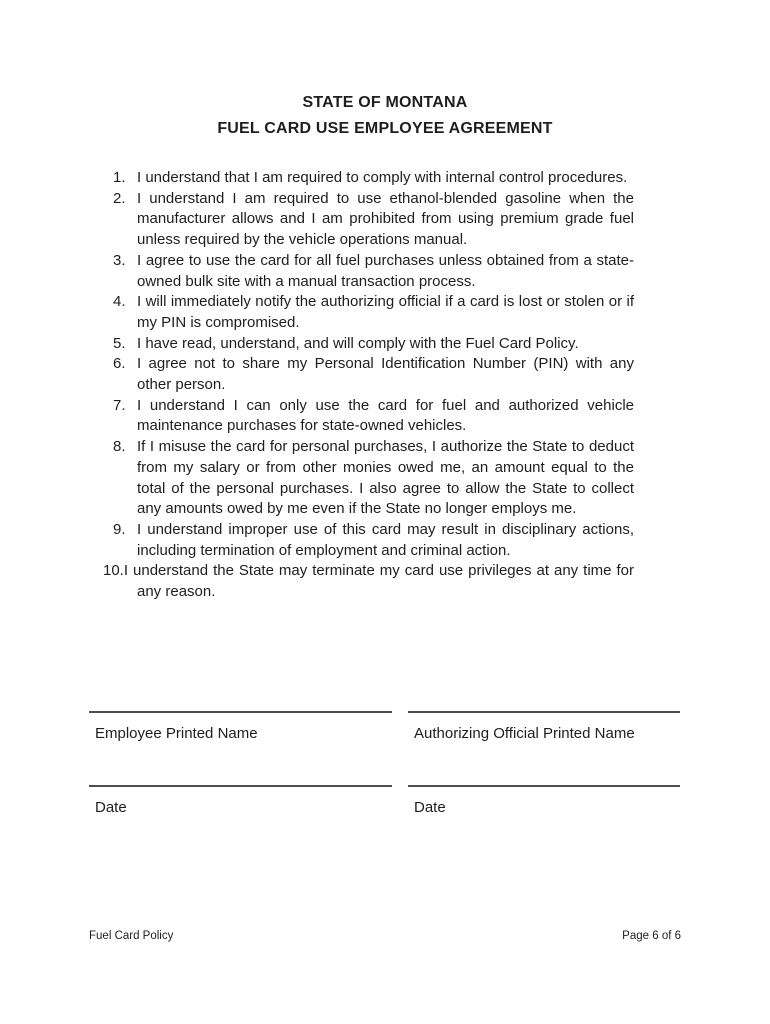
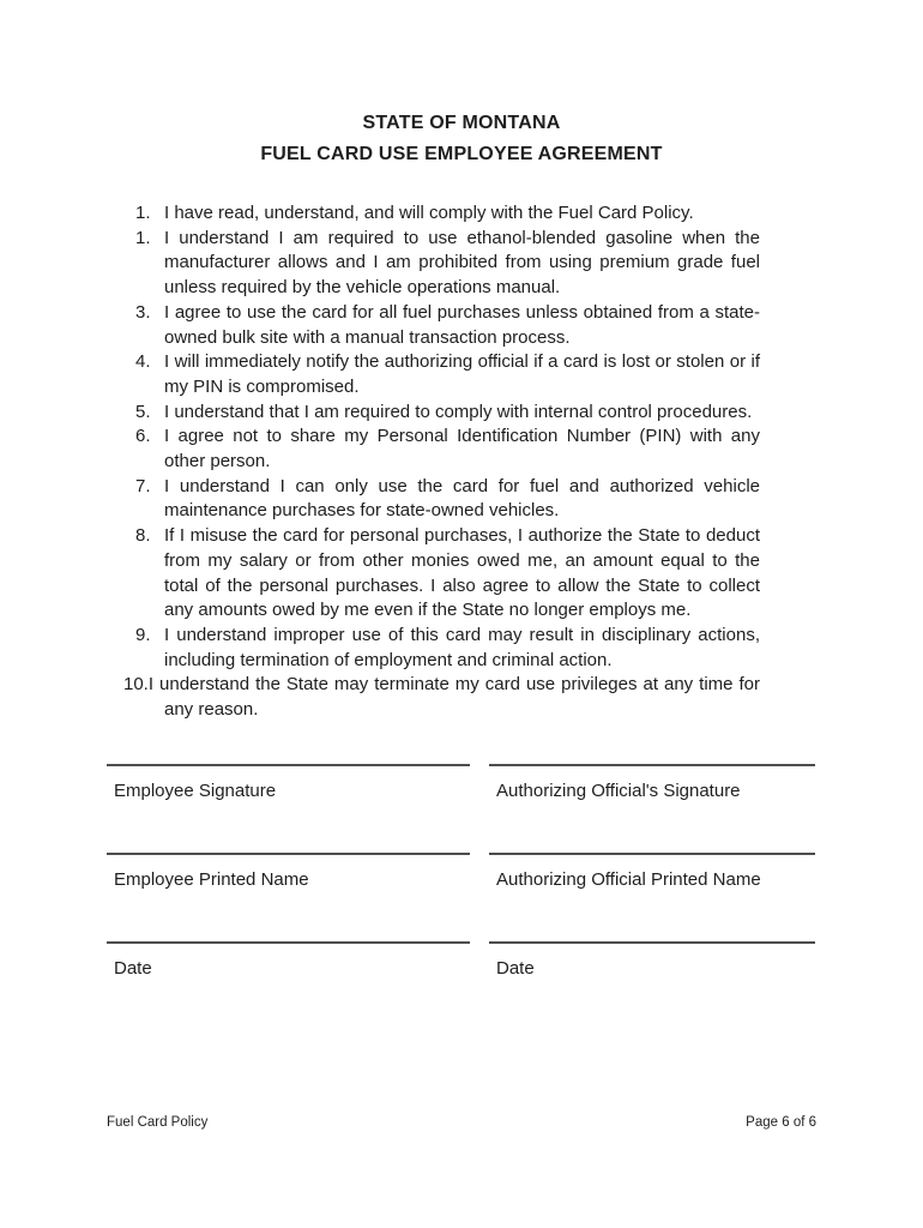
  STATE OF MONTANA
  FUEL CARD USE EMPLOYEE AGREEMENT
- 1. I understand that I am required to comply with internal control procedures.
+ 1. I have read, understand, and will comply with the Fuel Card Policy.
- 2. I understand I am required to use ethanol-blended gasoline when the manufacturer allows and I am prohibited from using premium grade fuel unless required by the vehicle operations manual.
+ 1. I understand I am required to use ethanol-blended gasoline when the manufacturer allows and I am prohibited from using premium grade fuel unless required by the vehicle operations manual.
  3. I agree to use the card for all fuel purchases unless obtained from a state-owned bulk site with a manual transaction process.
  4. I will immediately notify the authorizing official if a card is lost or stolen or if my PIN is compromised.
- 5. I have read, understand, and will comply with the Fuel Card Policy.
+ 5. I understand that I am required to comply with internal control procedures.
  6. I agree not to share my Personal Identification Number (PIN) with any other person.
  7. I understand I can only use the card for fuel and authorized vehicle maintenance purchases for state-owned vehicles.
  8. If I misuse the card for personal purchases, I authorize the State to deduct from my salary or from other monies owed me, an amount equal to the total of the personal purchases. I also agree to allow the State to collect any amounts owed by me even if the State no longer employs me.
  9. I understand improper use of this card may result in disciplinary actions, including termination of employment and criminal action.
  10.I understand the State may terminate my card use privileges at any time for any reason.
+ Employee Signature
+ Authorizing Official's Signature
  Employee Printed Name
  Authorizing Official Printed Name
  Date
  Date
  Fuel Card Policy
  Page 6 of 6
